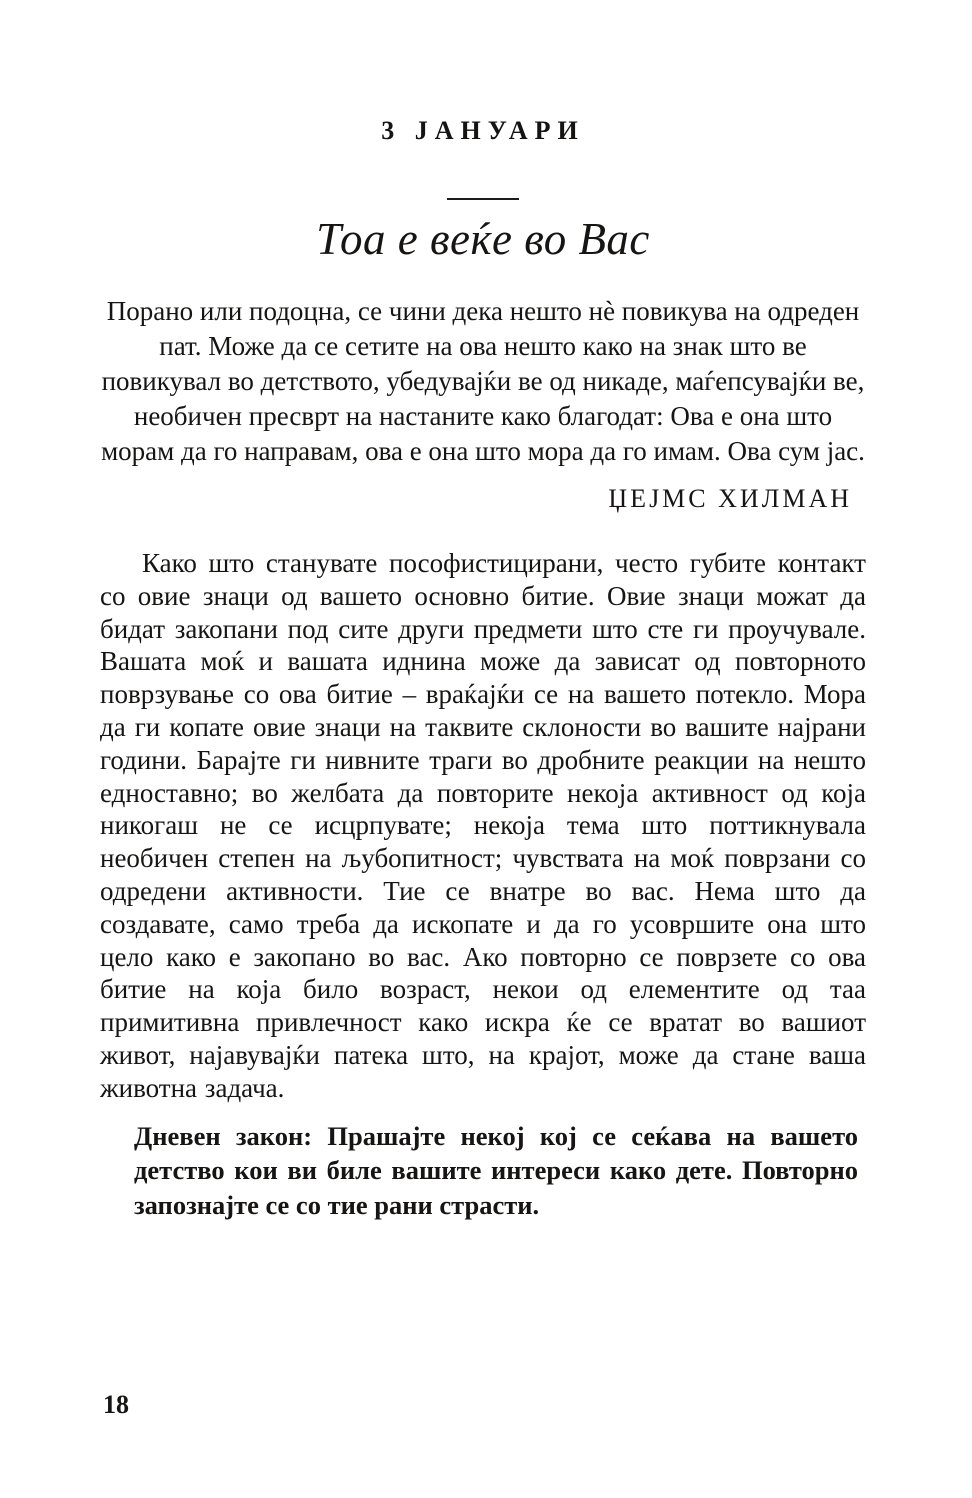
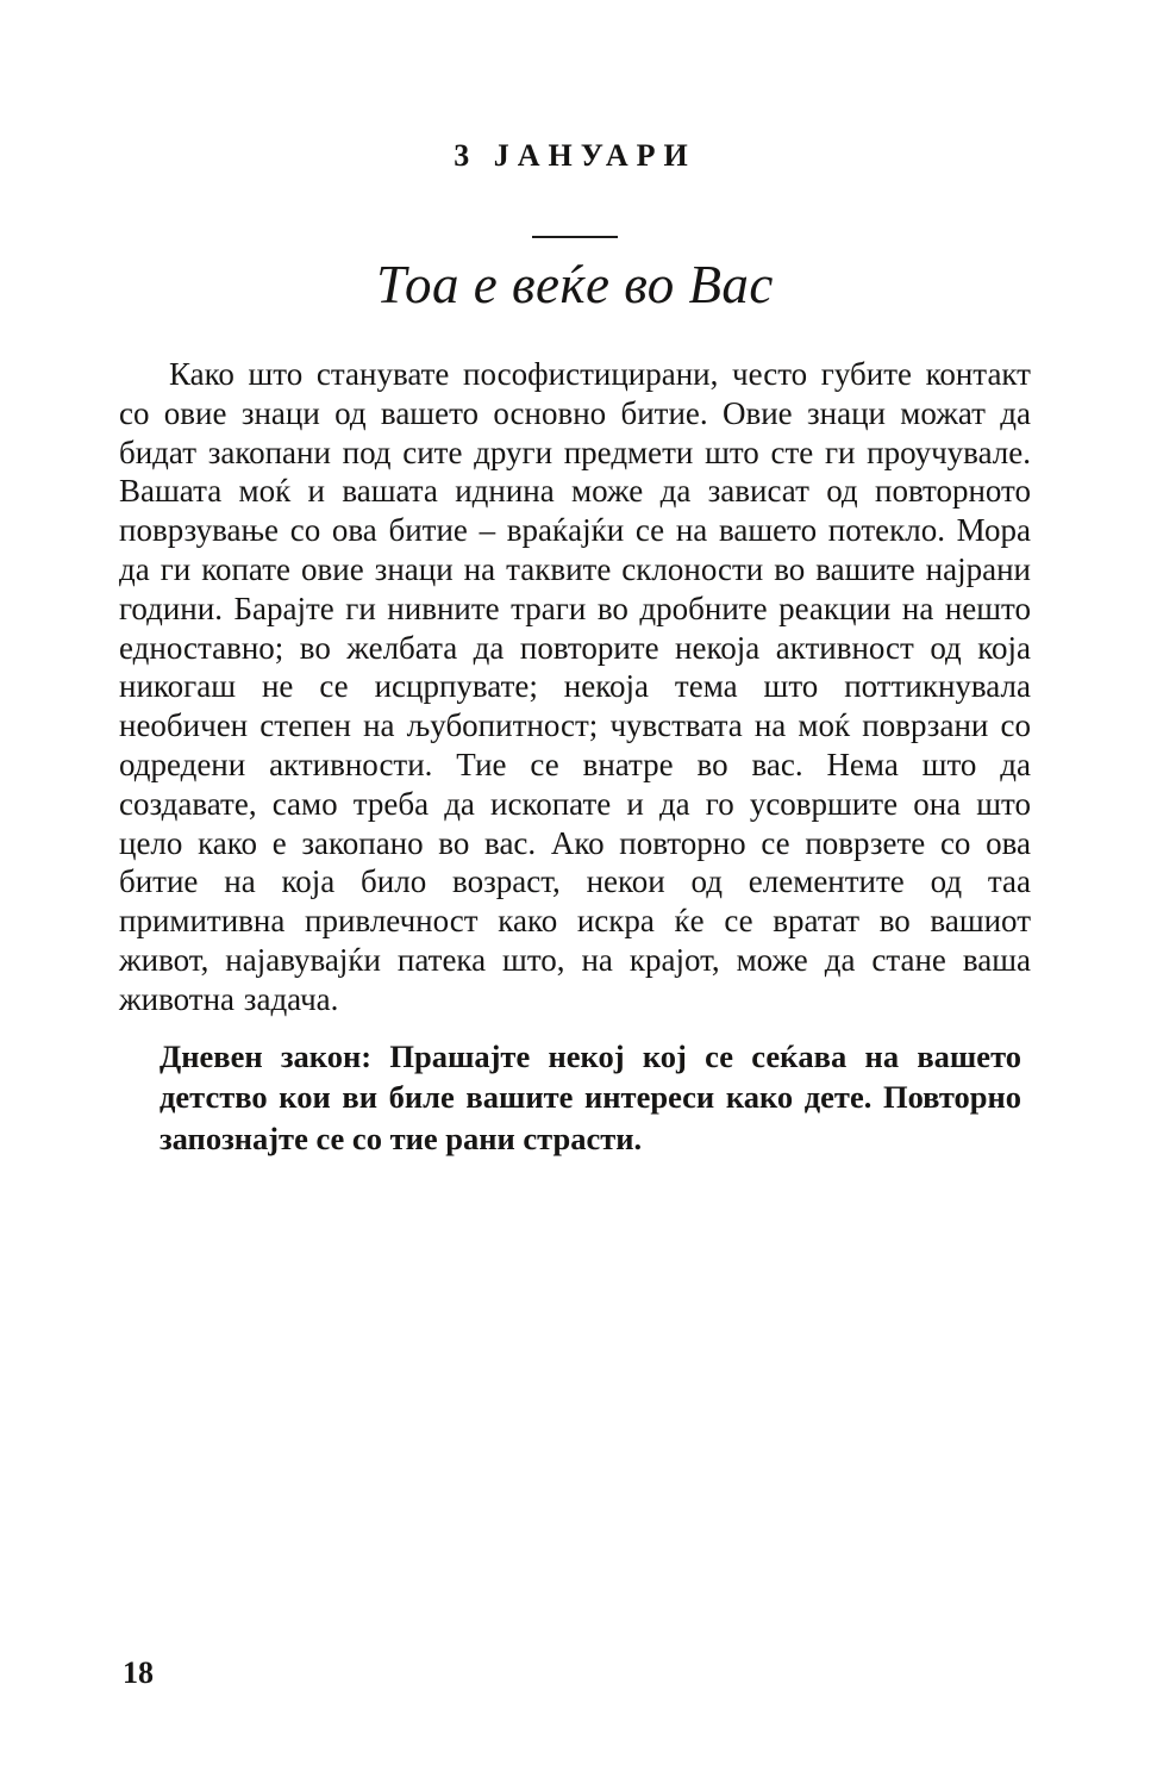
  3 ЈАНУАРИ
  Тоа е веќе во Вас
- Порано или подоцна, се чини дека нешто нѐ повикува на одреден пат. Може да се сетите на ова нешто како на знак што ве повикувал во детството, убедувајќи ве од никаде, маѓепсувајќи ве, необичен пресврт на настаните како благодат: Ова е она што морам да го направам, ова е она што мора да го имам. Ова сум јас.
- ЏЕЈМС ХИЛМАН
  Како што станувате пософистицирани, често губите контакт со овие знаци од вашето основно битие. Овие знаци можат да бидат закопани под сите други предмети што сте ги проучувале. Вашата моќ и вашата иднина може да зависат од повторното поврзување со ова битие – враќајќи се на вашето потекло. Мора да ги копате овие знаци на таквите склоности во вашите најрани години. Барајте ги нивните траги во дробните реакции на нешто едноставно; во желбата да повторите некоја активност од која никогаш не се исцрпувате; некоја тема што поттикнувала необичен степен на љубопитност; чувствата на моќ поврзани со одредени активности. Тие се внатре во вас. Нема што да создавате, само треба да ископате и да го усовршите она што цело како е закопано во вас. Ако повторно се поврзете со ова битие на која било возраст, некои од елементите од таа примитивна привлечност како искра ќе се вратат во вашиот живот, најавувајќи патека што, на крајот, може да стане ваша животна задача.
  Дневен закон: Прашајте некој кој се сеќава на вашето детство кои ви биле вашите интереси како дете. Повторно запознајте се со тие рани страсти.
  18
